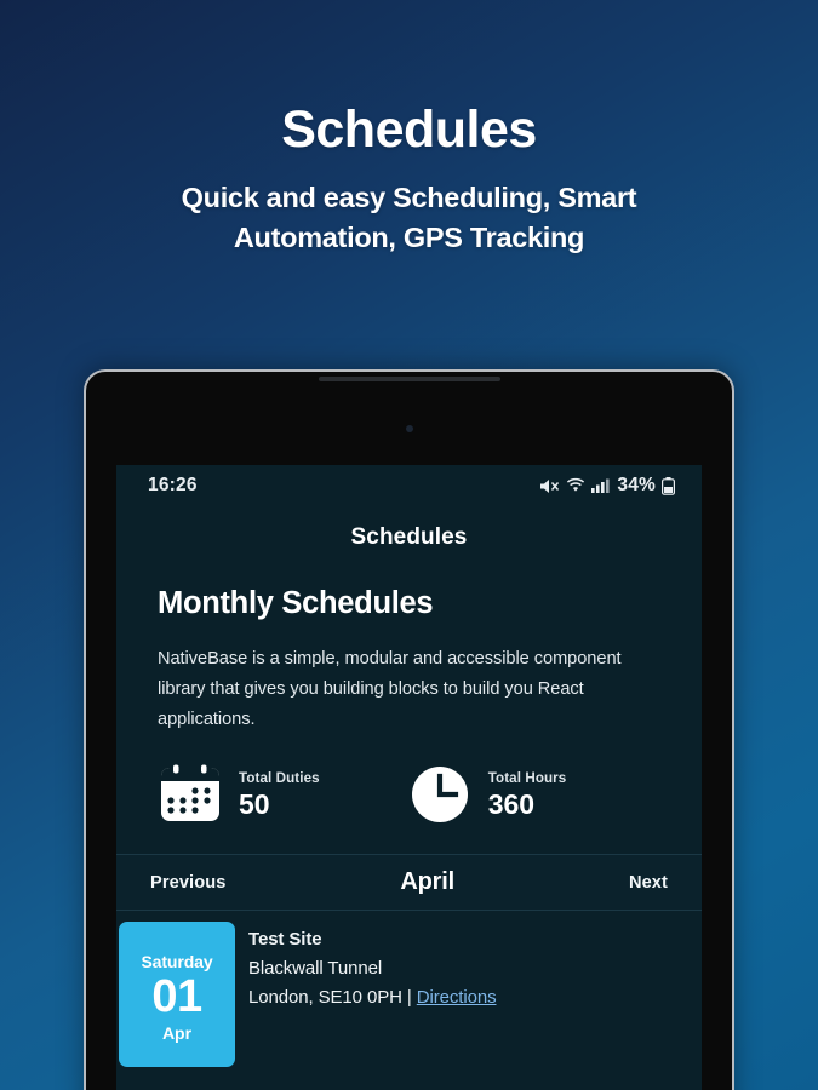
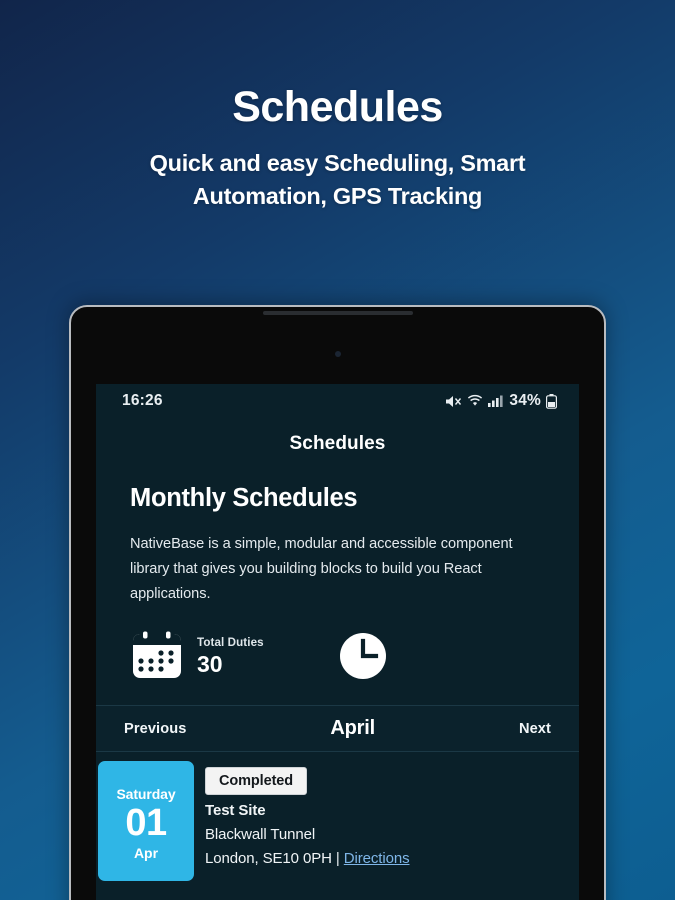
  Schedules
  Quick and easy Scheduling, Smart Automation, GPS Tracking
  16:26
  34%
  Schedules
  Monthly Schedules
  NativeBase is a simple, modular and accessible component library that gives you building blocks to build you React applications.
  Total Duties
- 50
+ 30
- Total Hours
- 360
  Previous
  April
  Next
  Saturday
  01
  Apr
+ Completed
  Test Site
  Blackwall Tunnel
  London, SE10 0PH | Directions
